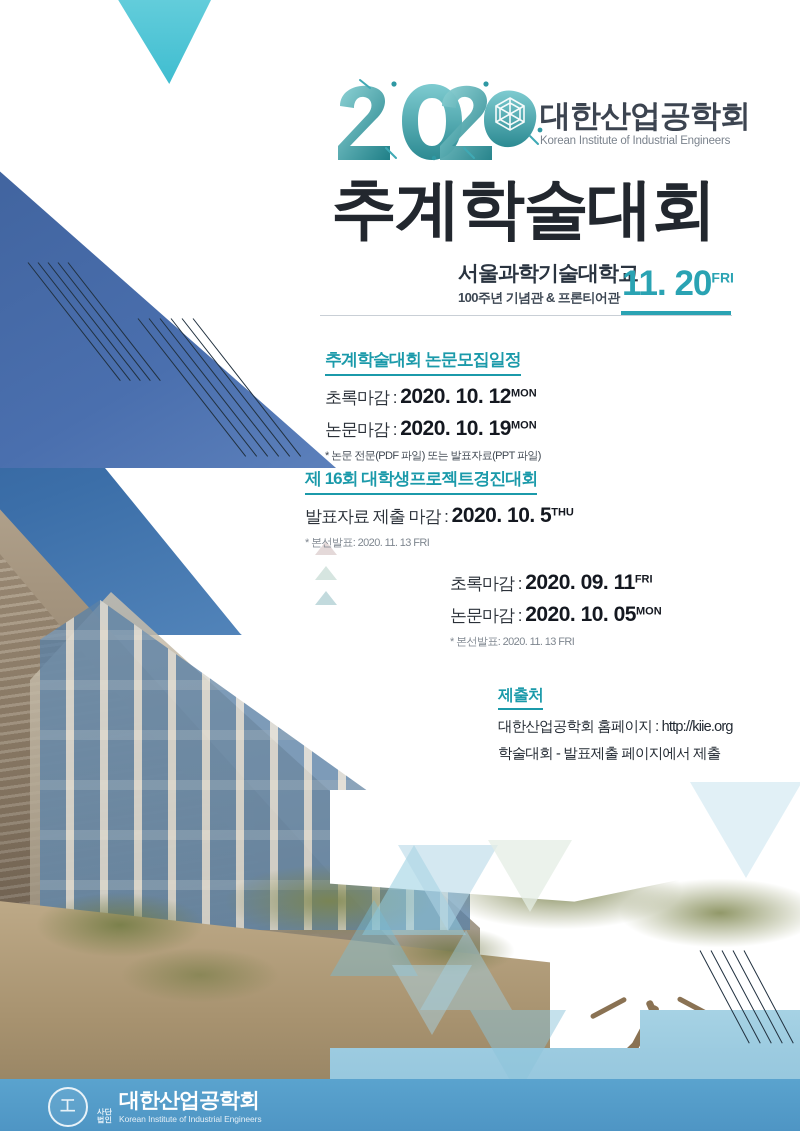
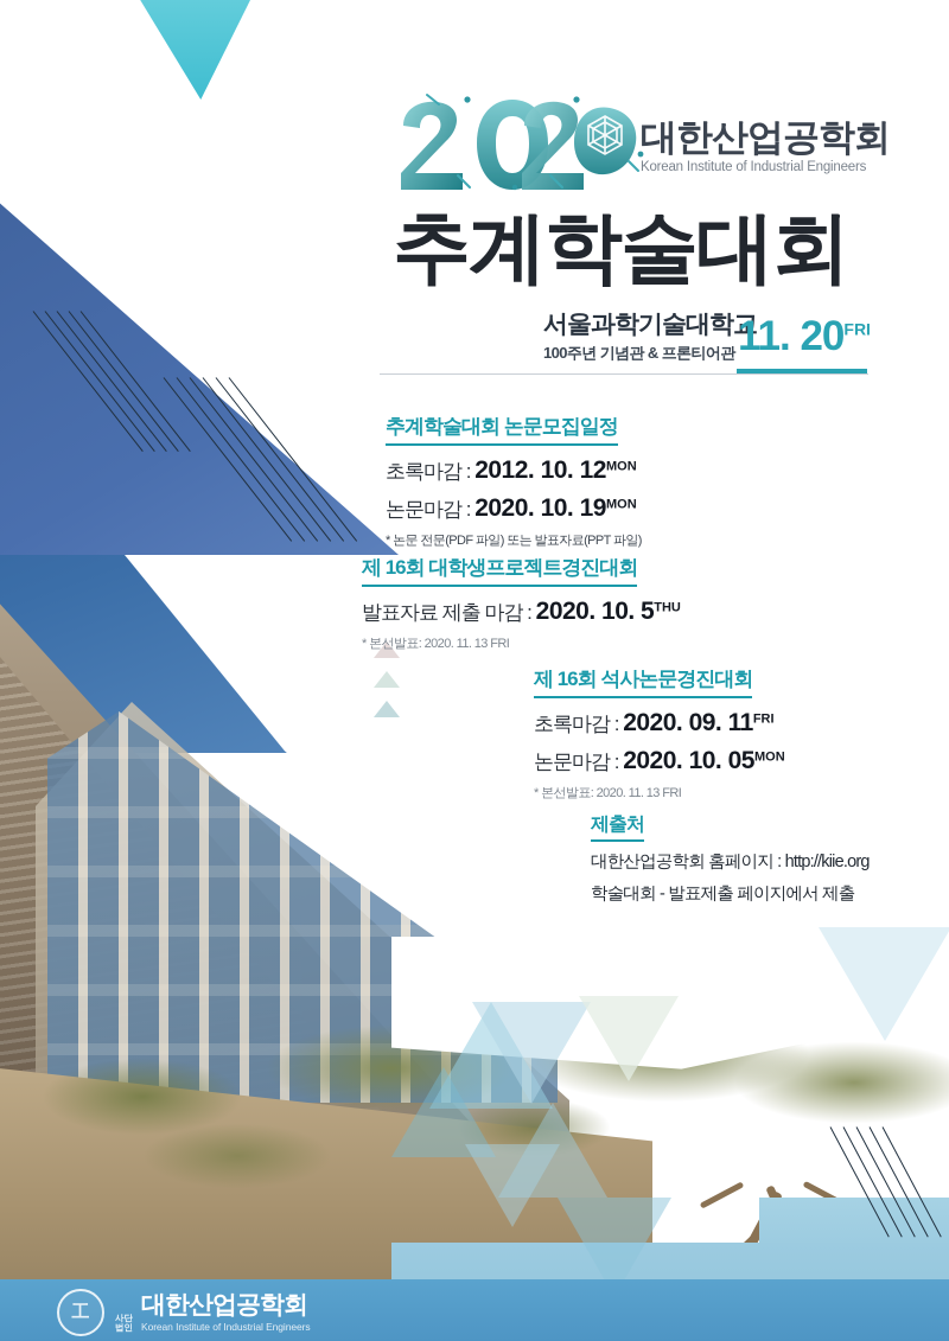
  대한산업공학회
  Korean Institute of Industrial Engineers
  추계학술대회
  서울과학기술대학교
  100주년 기념관 & 프론티어관
  11. 20FRI
  추계학술대회 논문모집일정
- 초록마감 : 2020. 10. 12MON
+ 초록마감 : 2012. 10. 12MON
  논문마감 : 2020. 10. 19MON
  * 논문 전문(PDF 파일) 또는 발표자료(PPT 파일)
  제 16회 대학생프로젝트경진대회
  발표자료 제출 마감 : 2020. 10. 5THU
  * 본선발표: 2020. 11. 13 FRI
+ 제 16회 석사논문경진대회
  초록마감 : 2020. 09. 11FRI
  논문마감 : 2020. 10. 05MON
  * 본선발표: 2020. 11. 13 FRI
  제출처
  대한산업공학회 홈페이지 : http://kiie.org
  학술대회 - 발표제출 페이지에서 제출
  工
  사단
  법인
  대한산업공학회
  Korean Institute of Industrial Engineers
